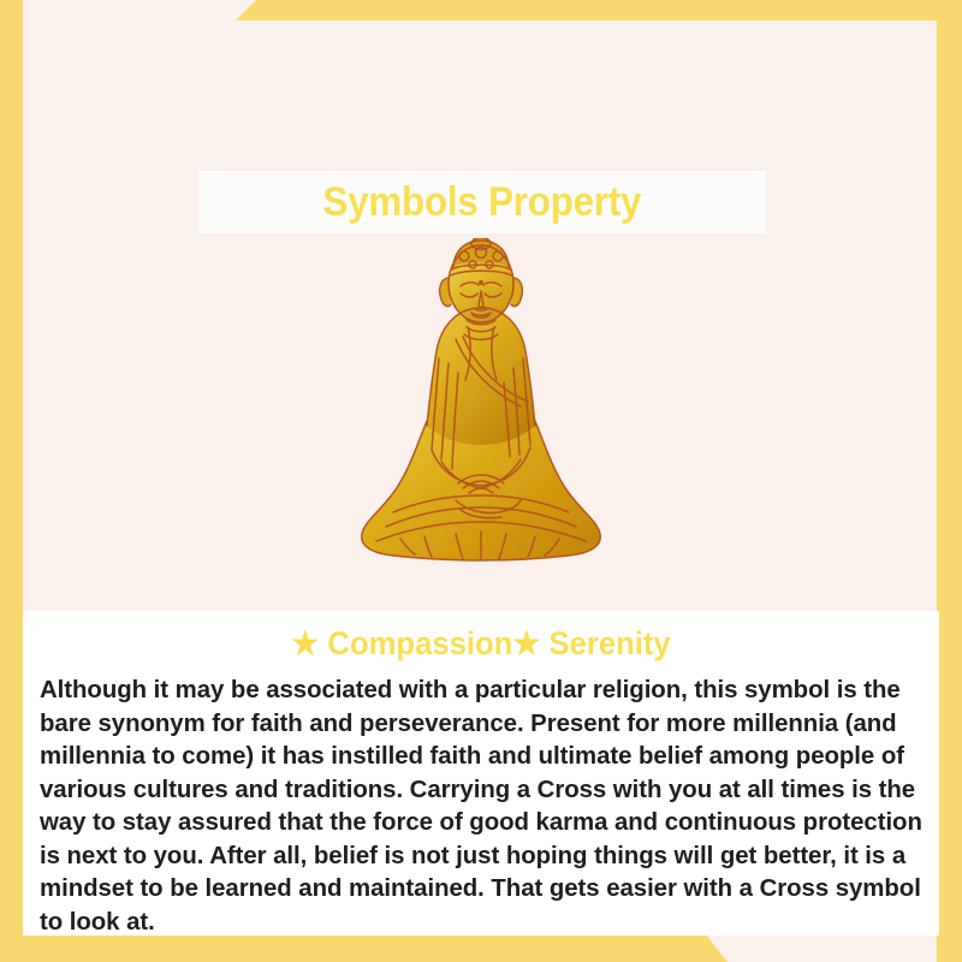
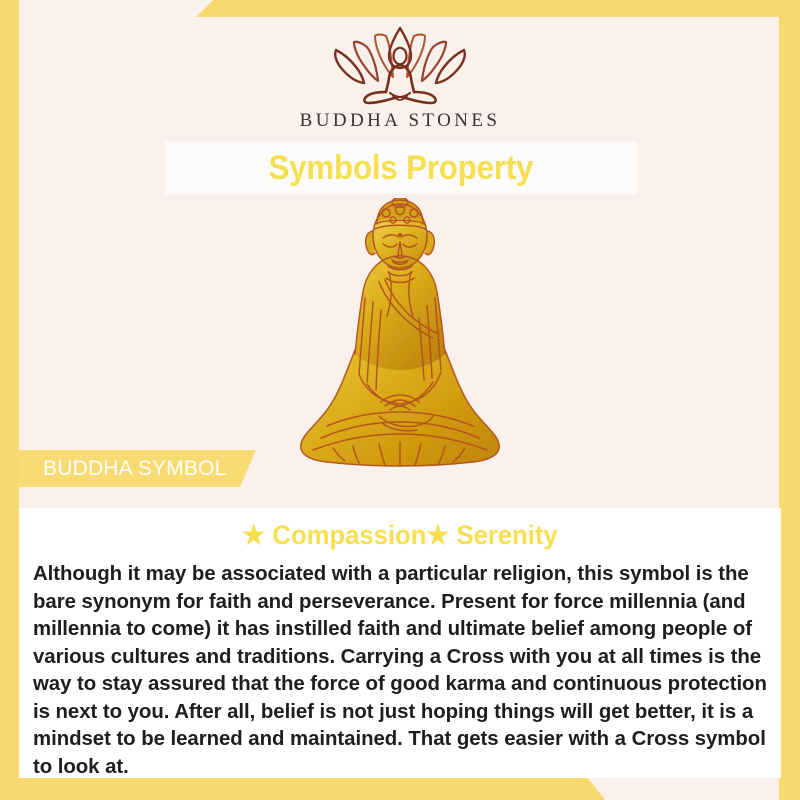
+ BUDDHA STONES
  Symbols Property
+ BUDDHA SYMBOL
  ★ Compassion★ Serenity
- Although it may be associated with a particular religion, this symbol is the bare synonym for faith and perseverance. Present for more millennia (and millennia to come) it has instilled faith and ultimate belief among people of various cultures and traditions. Carrying a Cross with you at all times is the way to stay assured that the force of good karma and continuous protection is next to you. After all, belief is not just hoping things will get better, it is a mindset to be learned and maintained. That gets easier with a Cross symbol to look at.
+ Although it may be associated with a particular religion, this symbol is the bare synonym for faith and perseverance. Present for force millennia (and millennia to come) it has instilled faith and ultimate belief among people of various cultures and traditions. Carrying a Cross with you at all times is the way to stay assured that the force of good karma and continuous protection is next to you. After all, belief is not just hoping things will get better, it is a mindset to be learned and maintained. That gets easier with a Cross symbol to look at.
